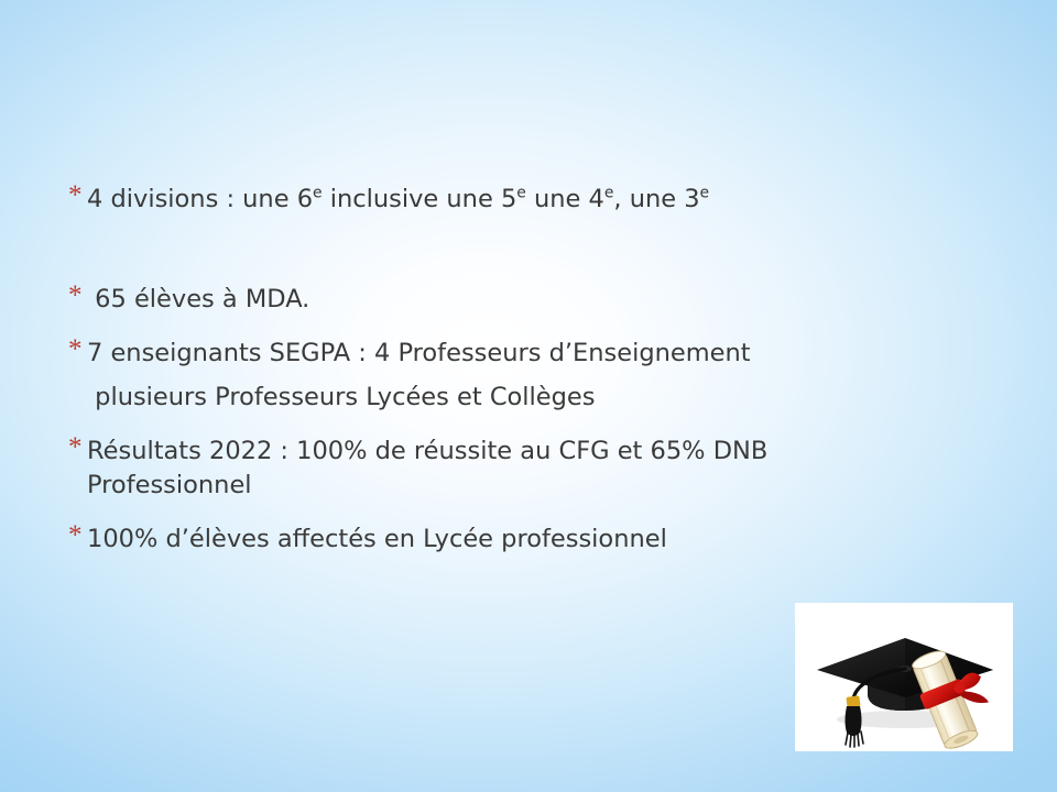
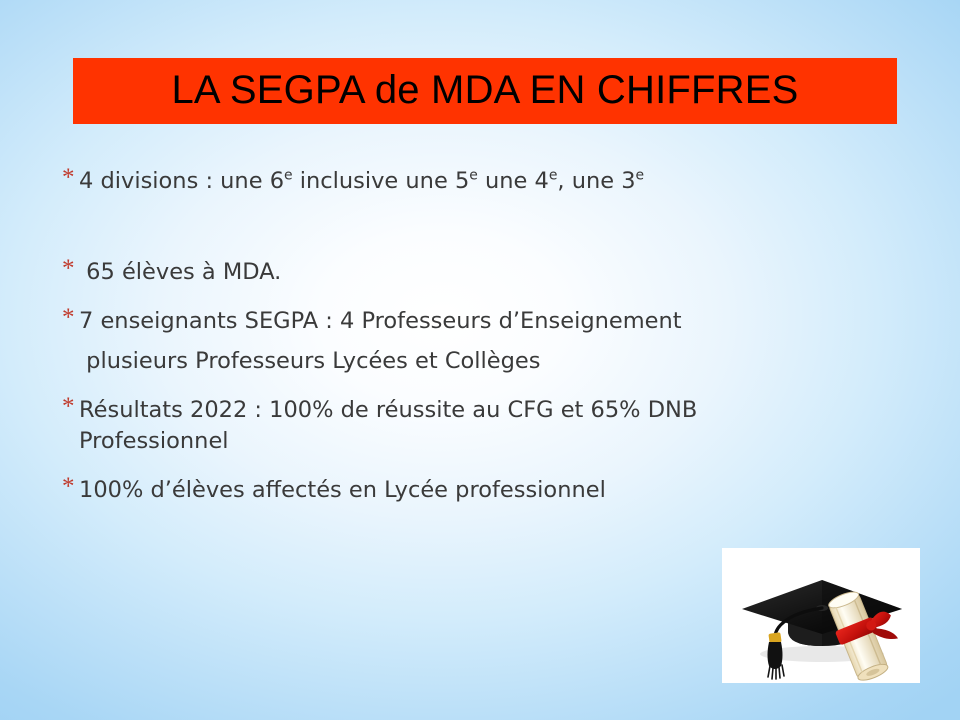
+ LA SEGPA de MDA EN CHIFFRES
  *
  4 divisions : une 6e inclusive une 5e une 4e, une 3e
  *
  65 élèves à MDA.
  *
  7 enseignants SEGPA : 4 Professeurs d’Enseignement
  plusieurs Professeurs Lycées et Collèges
  *
  Résultats 2022 : 100% de réussite au CFG et 65% DNB
  Professionnel
  *
  100% d’élèves affectés en Lycée professionnel
